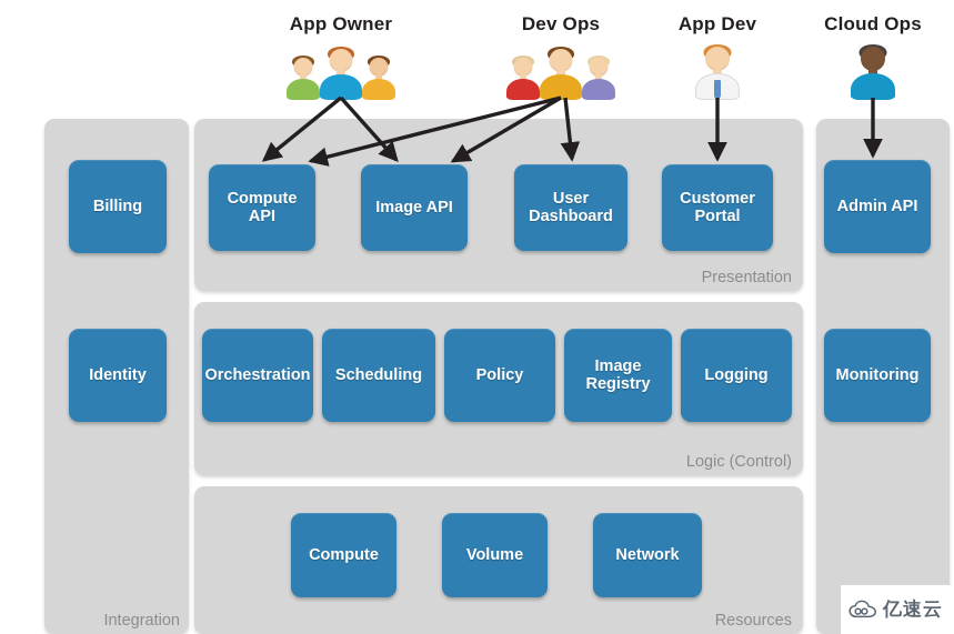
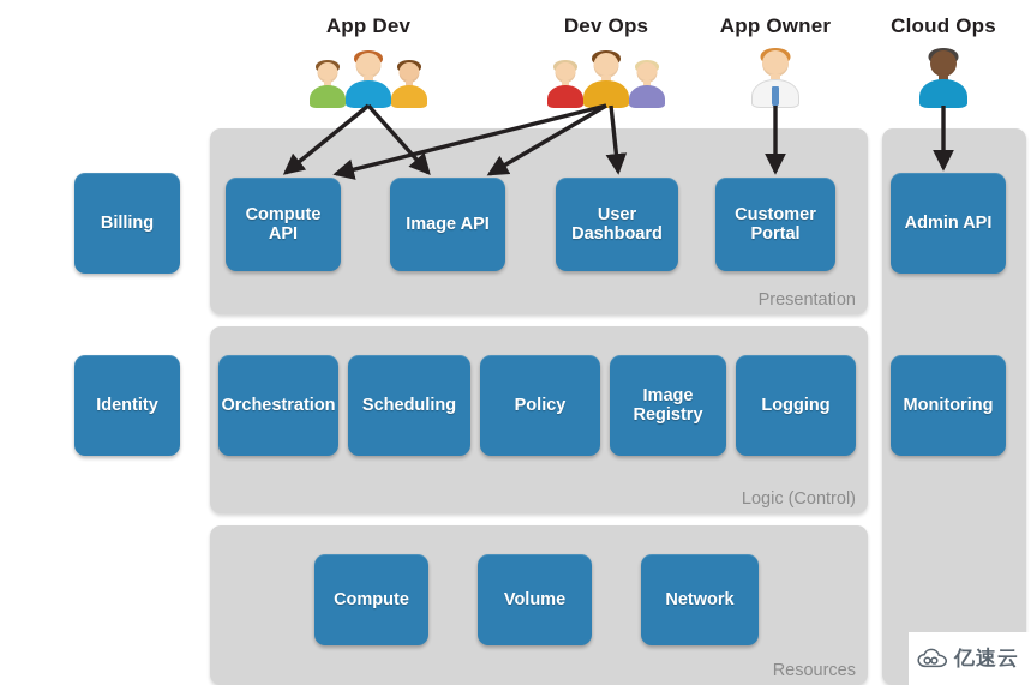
- Integration
  Presentation
  Logic (Control)
  Resources
  Billing
  Identity
  Compute
  API
  Image API
  User
  Dashboard
  Customer
  Portal
  Orchestration
  Scheduling
  Policy
  Image
  Registry
  Logging
  Compute
  Volume
  Network
  Admin API
  Monitoring
- App Owner
+ App Dev
  Dev Ops
- App Dev
+ App Owner
  Cloud Ops
  亿速云
